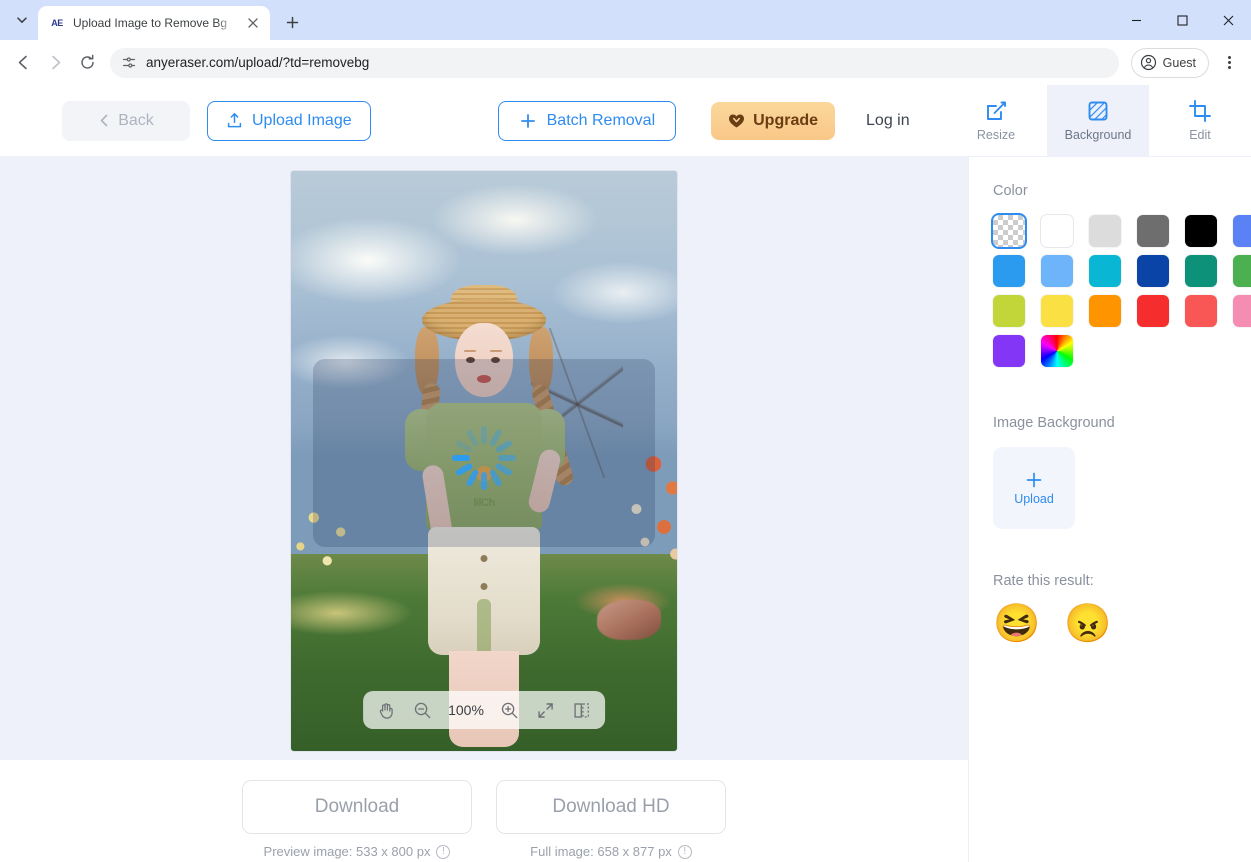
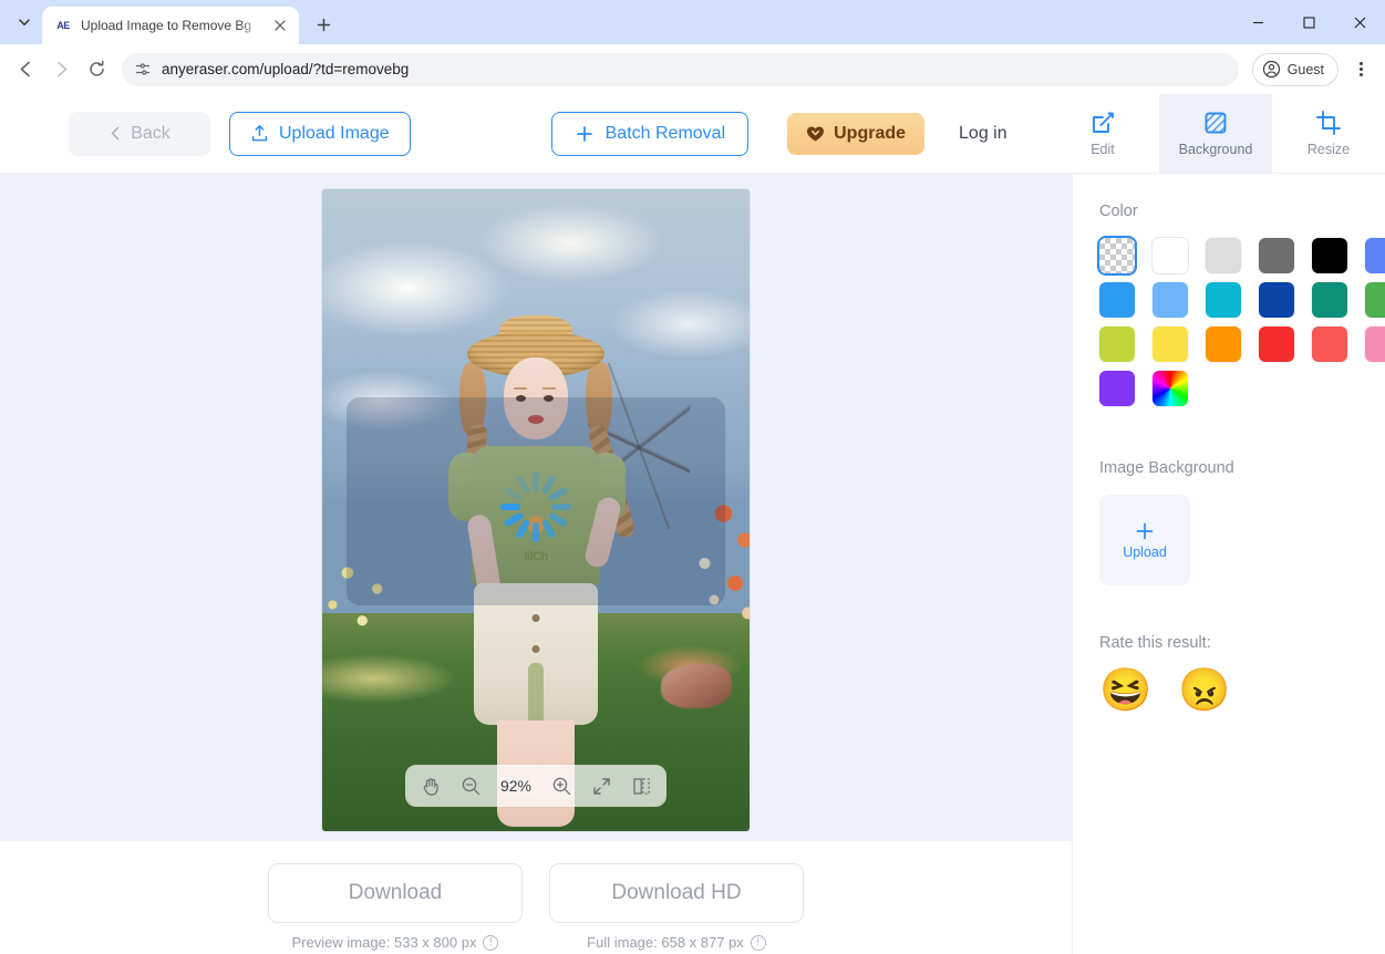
  AE
  Upload Image to Remove Bg
  anyeraser.com/upload/?td=removebg
  Guest
  Back
  Upload Image
  Batch Removal
  Upgrade
  Log in
- Resize
+ Edit
  Background
- Edit
+ Resize
- 100%
+ 92%
  Download
  Preview image: 533 x 800 px
  !
  Download HD
  Full image: 658 x 877 px
  !
  Color
  Image Background
  Upload
  Rate this result:
  😆
  😠
